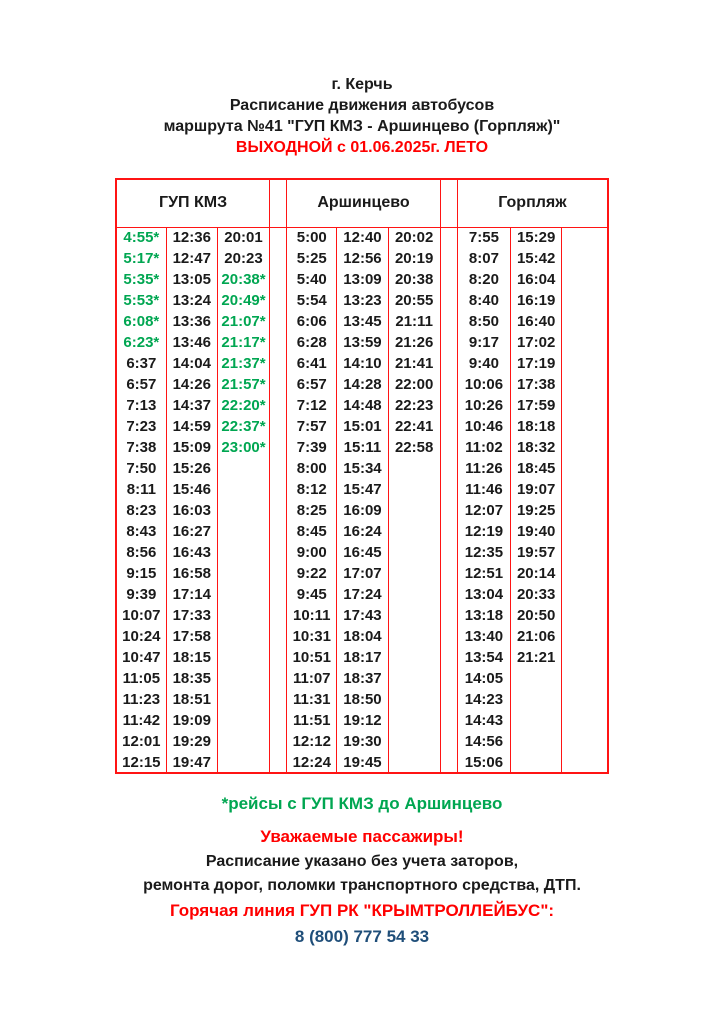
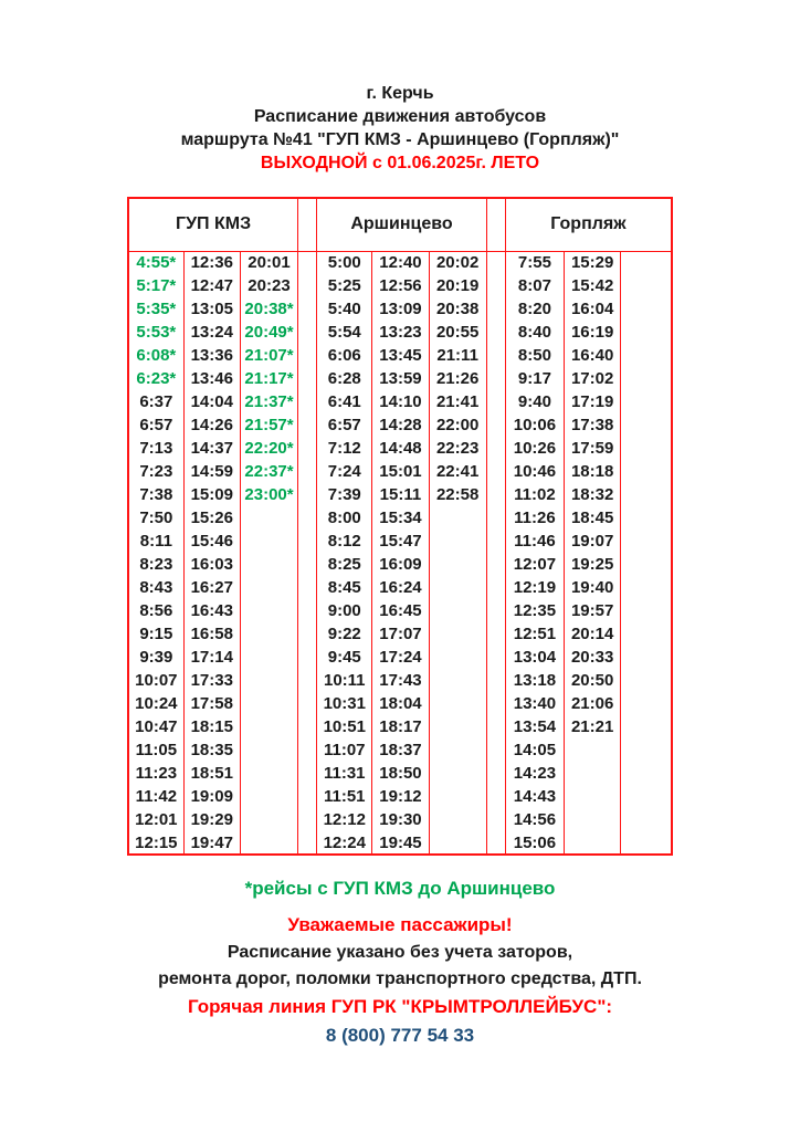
  г. Керчь
  Расписание движения автобусов
  маршрута №41 "ГУП КМЗ - Аршинцево (Горпляж)"
  ВЫХОДНОЙ с 01.06.2025г. ЛЕТО
  ГУП КМЗ		Аршинцево		Горпляж
  4:55*	12:36	20:01		5:00	12:40	20:02		7:55	15:29
  5:17*	12:47	20:23	5:25	12:56	20:19	8:07	15:42
  5:35*	13:05	20:38*	5:40	13:09	20:38	8:20	16:04
  5:53*	13:24	20:49*	5:54	13:23	20:55	8:40	16:19
  6:08*	13:36	21:07*	6:06	13:45	21:11	8:50	16:40
  6:23*	13:46	21:17*	6:28	13:59	21:26	9:17	17:02
  6:37	14:04	21:37*	6:41	14:10	21:41	9:40	17:19
  6:57	14:26	21:57*	6:57	14:28	22:00	10:06	17:38
  7:13	14:37	22:20*	7:12	14:48	22:23	10:26	17:59
- 7:23	14:59	22:37*	7:57	15:01	22:41	10:46	18:18
+ 7:23	14:59	22:37*	7:24	15:01	22:41	10:46	18:18
  7:38	15:09	23:00*	7:39	15:11	22:58	11:02	18:32
  7:50	15:26		8:00	15:34		11:26	18:45
  8:11	15:46		8:12	15:47		11:46	19:07
  8:23	16:03		8:25	16:09		12:07	19:25
  8:43	16:27		8:45	16:24		12:19	19:40
  8:56	16:43		9:00	16:45		12:35	19:57
  9:15	16:58		9:22	17:07		12:51	20:14
  9:39	17:14		9:45	17:24		13:04	20:33
  10:07	17:33		10:11	17:43		13:18	20:50
  10:24	17:58		10:31	18:04		13:40	21:06
  10:47	18:15		10:51	18:17		13:54	21:21
  11:05	18:35		11:07	18:37		14:05
  11:23	18:51		11:31	18:50		14:23
  11:42	19:09		11:51	19:12		14:43
  12:01	19:29		12:12	19:30		14:56
  12:15	19:47		12:24	19:45		15:06
  *рейсы с ГУП КМЗ до Аршинцево
  Уважаемые пассажиры!
  Расписание указано без учета заторов,
  ремонта дорог, поломки транспортного средства, ДТП.
  Горячая линия ГУП РК "КРЫМТРОЛЛЕЙБУС":
  8 (800) 777 54 33
